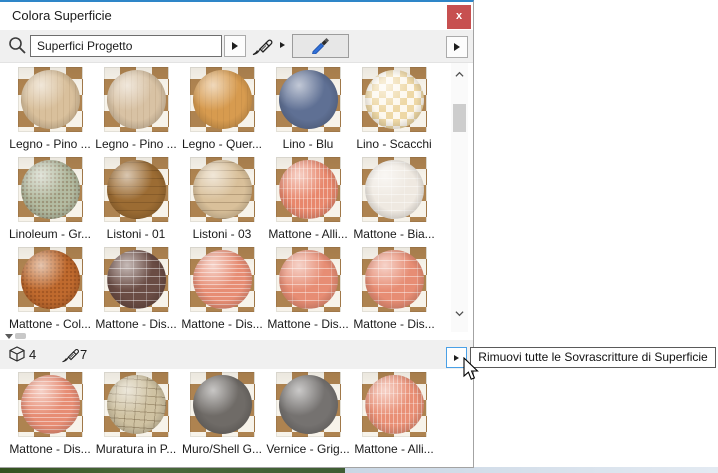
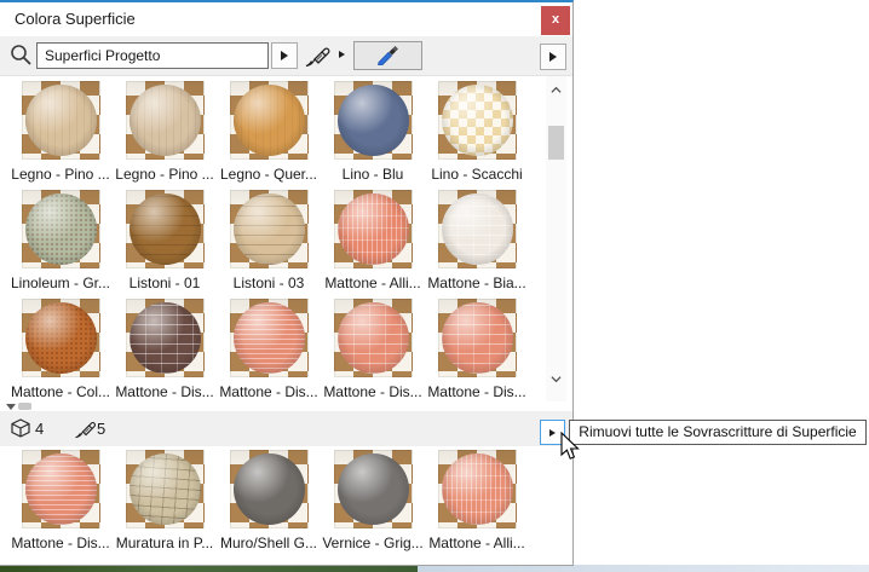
  Colora Superficie
  x
  Superfici Progetto
  Legno - Pino ...
  Legno - Pino ...
  Legno - Quer...
  Lino - Blu
  Lino - Scacchi
  Linoleum - Gr...
  Listoni - 01
  Listoni - 03
  Mattone - Alli...
  Mattone - Bia...
  Mattone - Col...
  Mattone - Dis...
  Mattone - Dis...
  Mattone - Dis...
  Mattone - Dis...
  4
- 7
+ 5
  Mattone - Dis...
  Muratura in P...
  Muro/Shell G...
  Vernice - Grig...
  Mattone - Alli...
  Rimuovi tutte le Sovrascritture di Superficie
